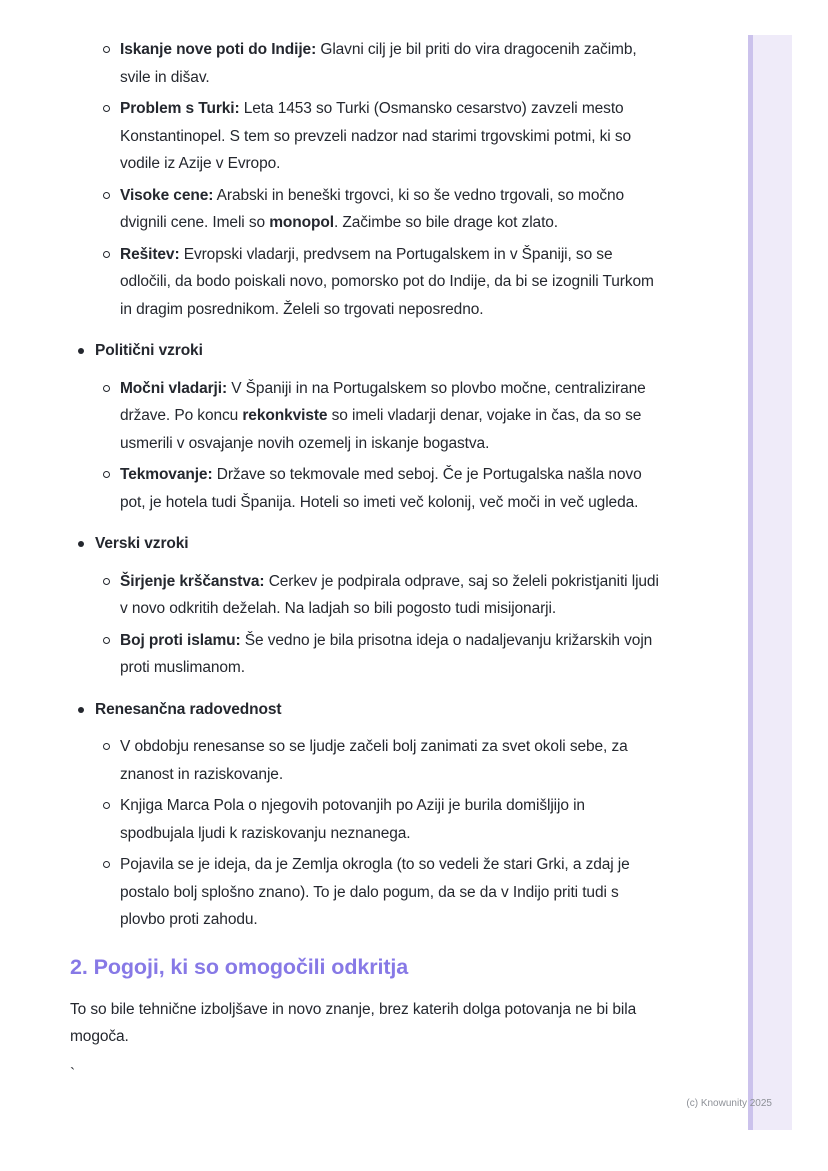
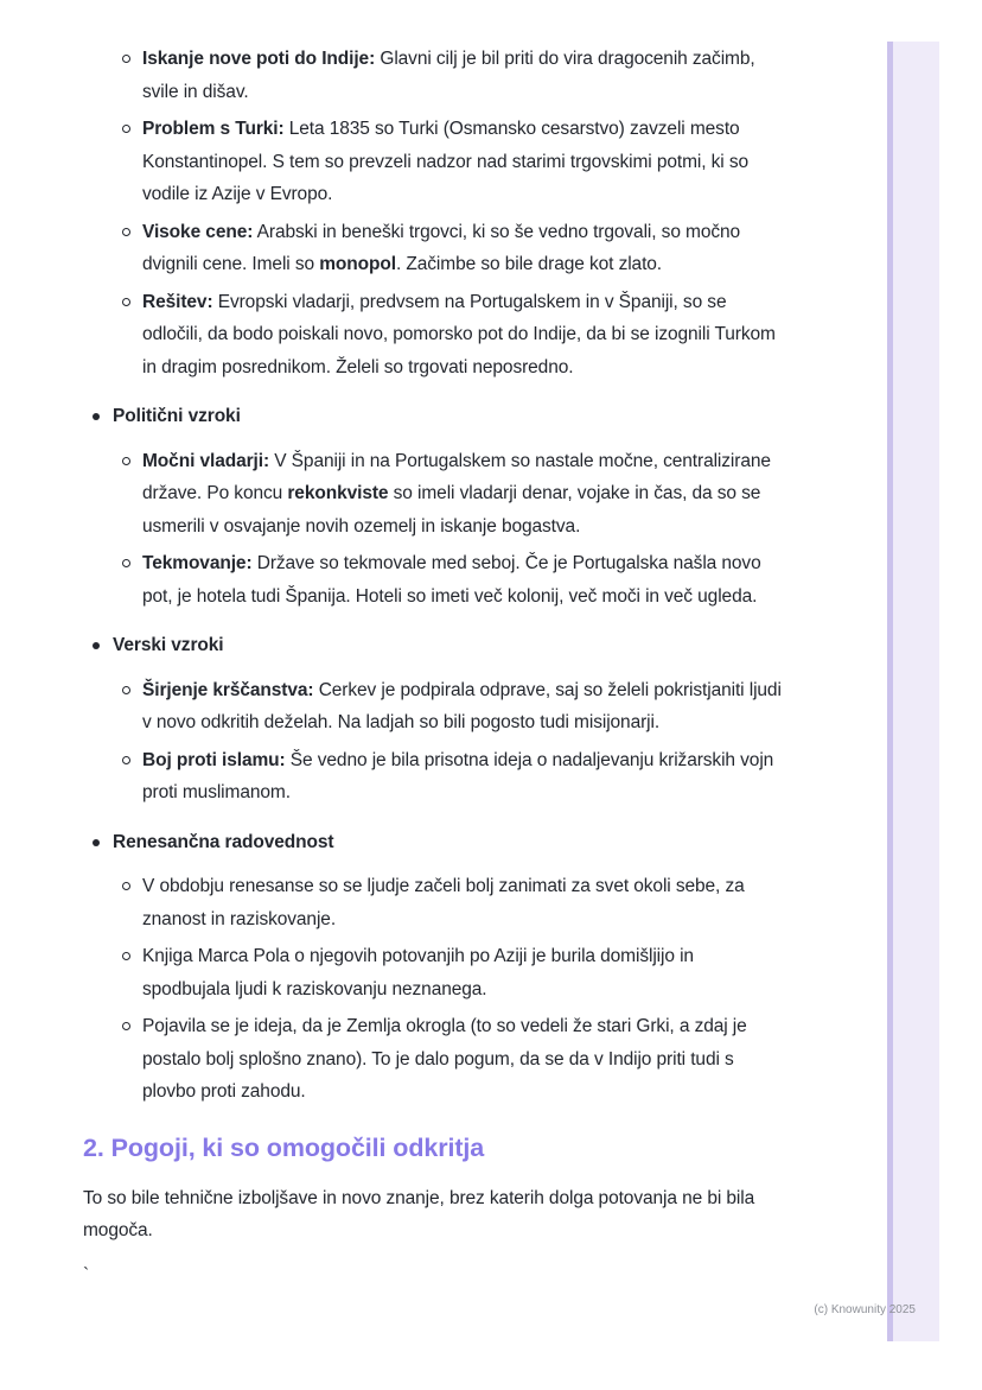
  Iskanje nove poti do Indije: Glavni cilj je bil priti do vira dragocenih začimb, svile in dišav.
- Problem s Turki: Leta 1453 so Turki (Osmansko cesarstvo) zavzeli mesto Konstantinopel. S tem so prevzeli nadzor nad starimi trgovskimi potmi, ki so vodile iz Azije v Evropo.
+ Problem s Turki: Leta 1835 so Turki (Osmansko cesarstvo) zavzeli mesto Konstantinopel. S tem so prevzeli nadzor nad starimi trgovskimi potmi, ki so vodile iz Azije v Evropo.
  Visoke cene: Arabski in beneški trgovci, ki so še vedno trgovali, so močno dvignili cene. Imeli so monopol. Začimbe so bile drage kot zlato.
  Rešitev: Evropski vladarji, predvsem na Portugalskem in v Španiji, so se odločili, da bodo poiskali novo, pomorsko pot do Indije, da bi se izognili Turkom in dragim posrednikom. Želeli so trgovati neposredno.
  Politični vzroki
- Močni vladarji: V Španiji in na Portugalskem so plovbo močne, centralizirane države. Po koncu rekonkviste so imeli vladarji denar, vojake in čas, da so se usmerili v osvajanje novih ozemelj in iskanje bogastva.
+ Močni vladarji: V Španiji in na Portugalskem so nastale močne, centralizirane države. Po koncu rekonkviste so imeli vladarji denar, vojake in čas, da so se usmerili v osvajanje novih ozemelj in iskanje bogastva.
  Tekmovanje: Države so tekmovale med seboj. Če je Portugalska našla novo pot, je hotela tudi Španija. Hoteli so imeti več kolonij, več moči in več ugleda.
  Verski vzroki
  Širjenje krščanstva: Cerkev je podpirala odprave, saj so želeli pokristjaniti ljudi v novo odkritih deželah. Na ladjah so bili pogosto tudi misijonarji.
  Boj proti islamu: Še vedno je bila prisotna ideja o nadaljevanju križarskih vojn proti muslimanom.
  Renesančna radovednost
  V obdobju renesanse so se ljudje začeli bolj zanimati za svet okoli sebe, za znanost in raziskovanje.
  Knjiga Marca Pola o njegovih potovanjih po Aziji je burila domišljijo in spodbujala ljudi k raziskovanju neznanega.
  Pojavila se je ideja, da je Zemlja okrogla (to so vedeli že stari Grki, a zdaj je postalo bolj splošno znano). To je dalo pogum, da se da v Indijo priti tudi s plovbo proti zahodu.
  2. Pogoji, ki so omogočili odkritja
  To so bile tehnične izboljšave in novo znanje, brez katerih dolga potovanja ne bi bila mogoča.
  `
  (c) Knowunity 2025
